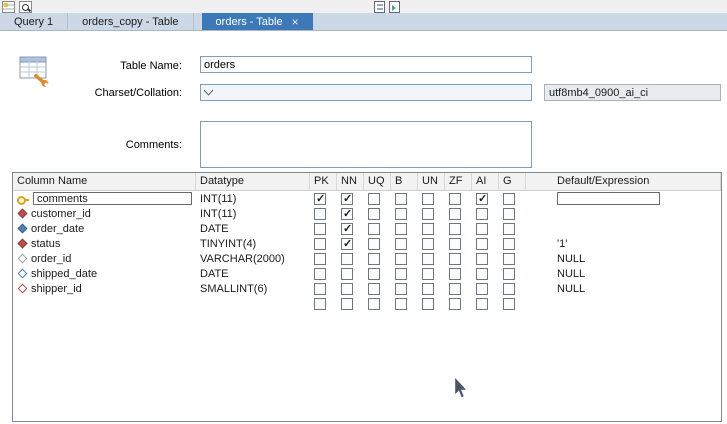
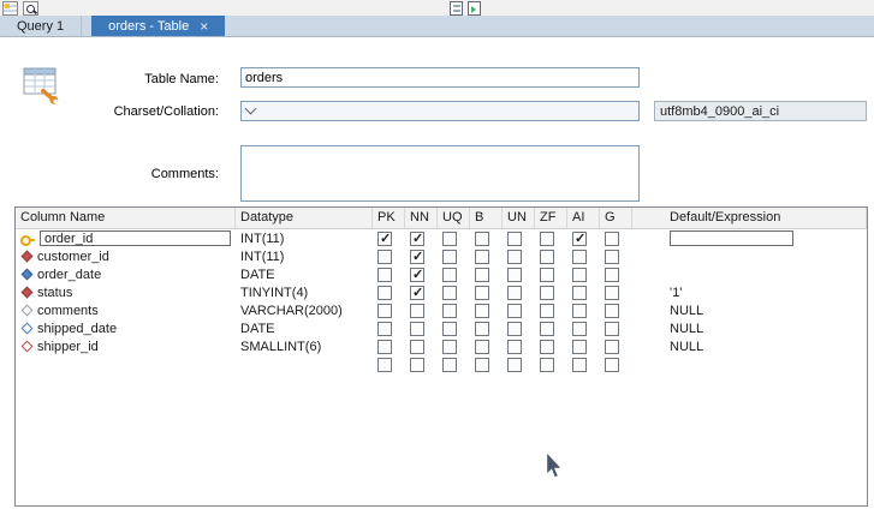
  Query 1
- orders_copy - Table
  orders - Table
  ×
  Table Name:
  orders
  Charset/Collation:
  utf8mb4_0900_ai_ci
  Comments:
  Column Name
  Datatype
  PK
  NN
  UQ
  B
  UN
  ZF
  AI
  G
  Default/Expression
- comments
+ order_id
  INT(11)
  customer_id
  INT(11)
  order_date
  DATE
  status
  TINYINT(4)
  '1'
- order_id
+ comments
  VARCHAR(2000)
  NULL
  shipped_date
  DATE
  NULL
  shipper_id
  SMALLINT(6)
  NULL
